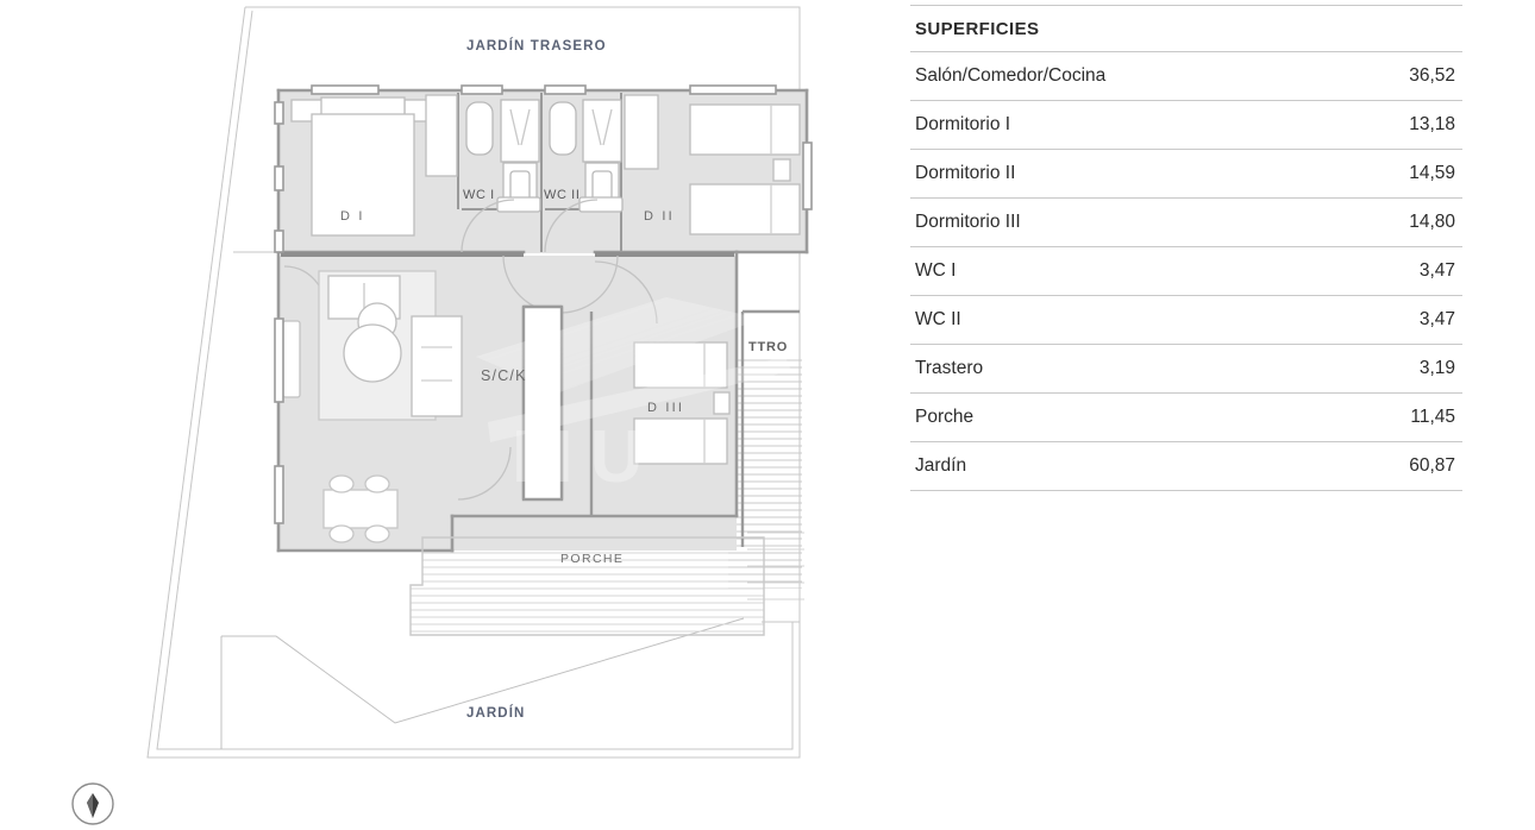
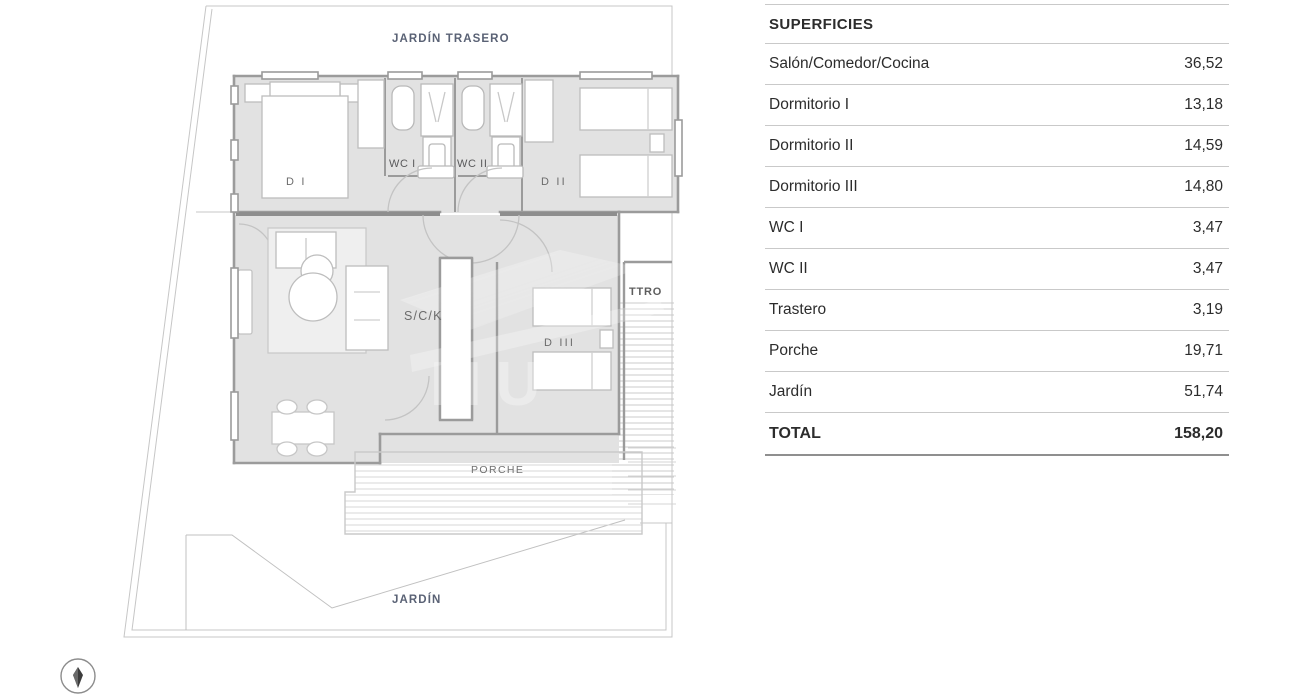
  MU
  JARDÍN TRASERO
  JARDÍN
  D I
  D II
  D III
  WC I
  WC II
  S/C/K
  PORCHE
  TTRO
  SUPERFICIES
  Salón/Comedor/Cocina
  36,52
  Dormitorio I
  13,18
  Dormitorio II
  14,59
  Dormitorio III
  14,80
  WC I
  3,47
  WC II
  3,47
  Trastero
  3,19
  Porche
- 11,45
+ 19,71
  Jardín
- 60,87
+ 51,74
+ TOTAL
+ 158,20
